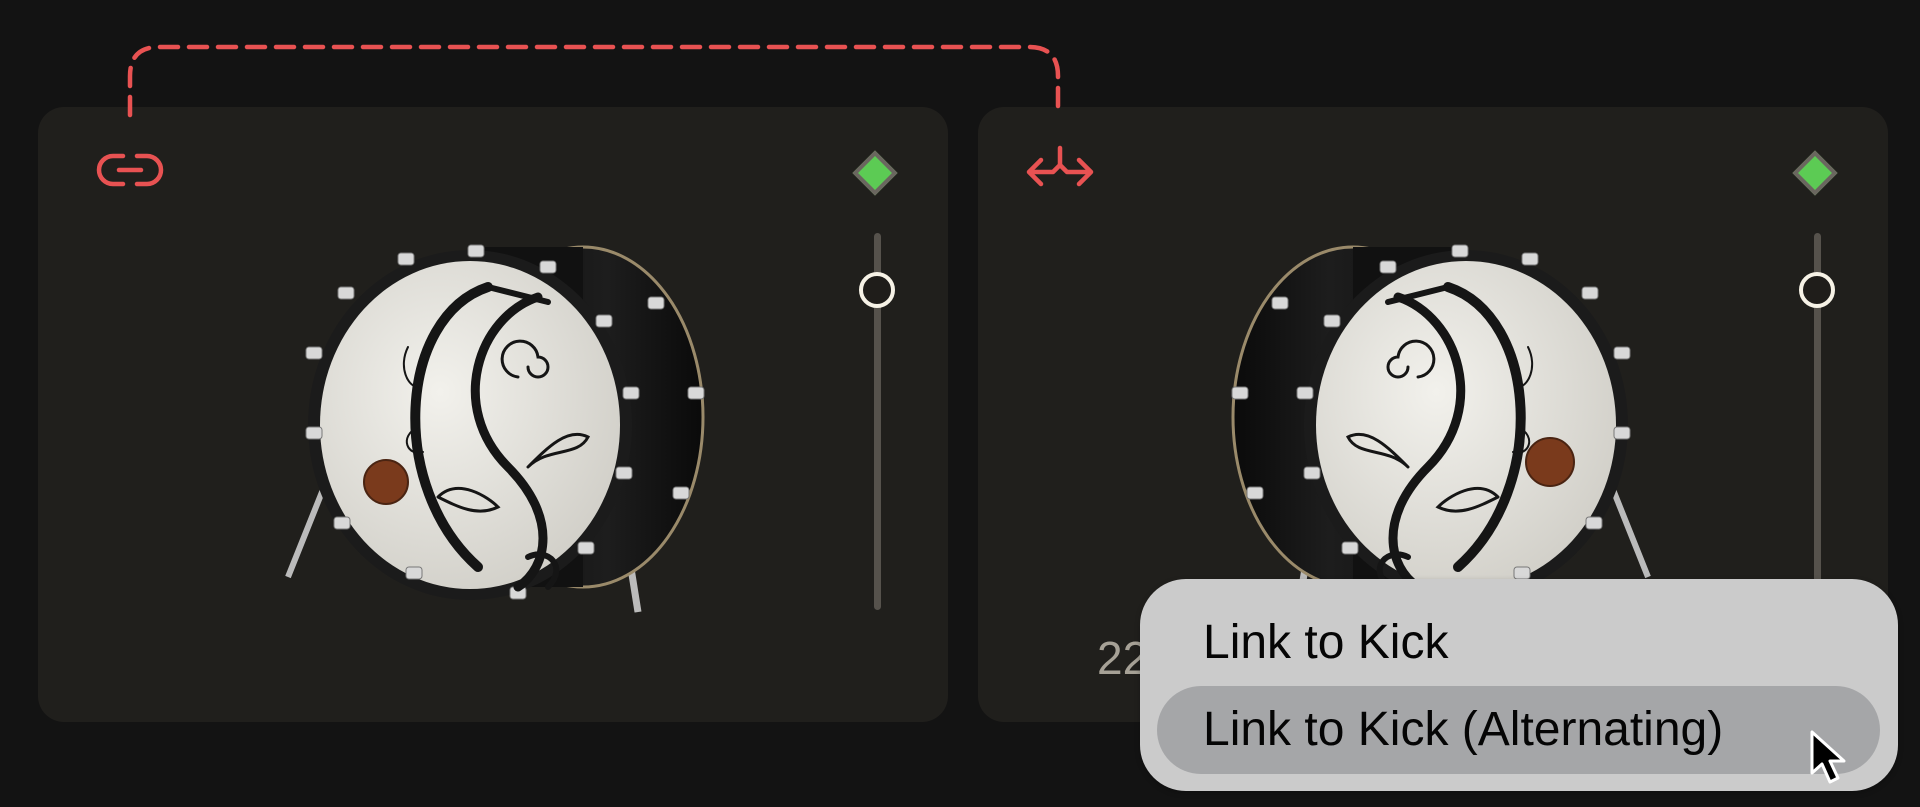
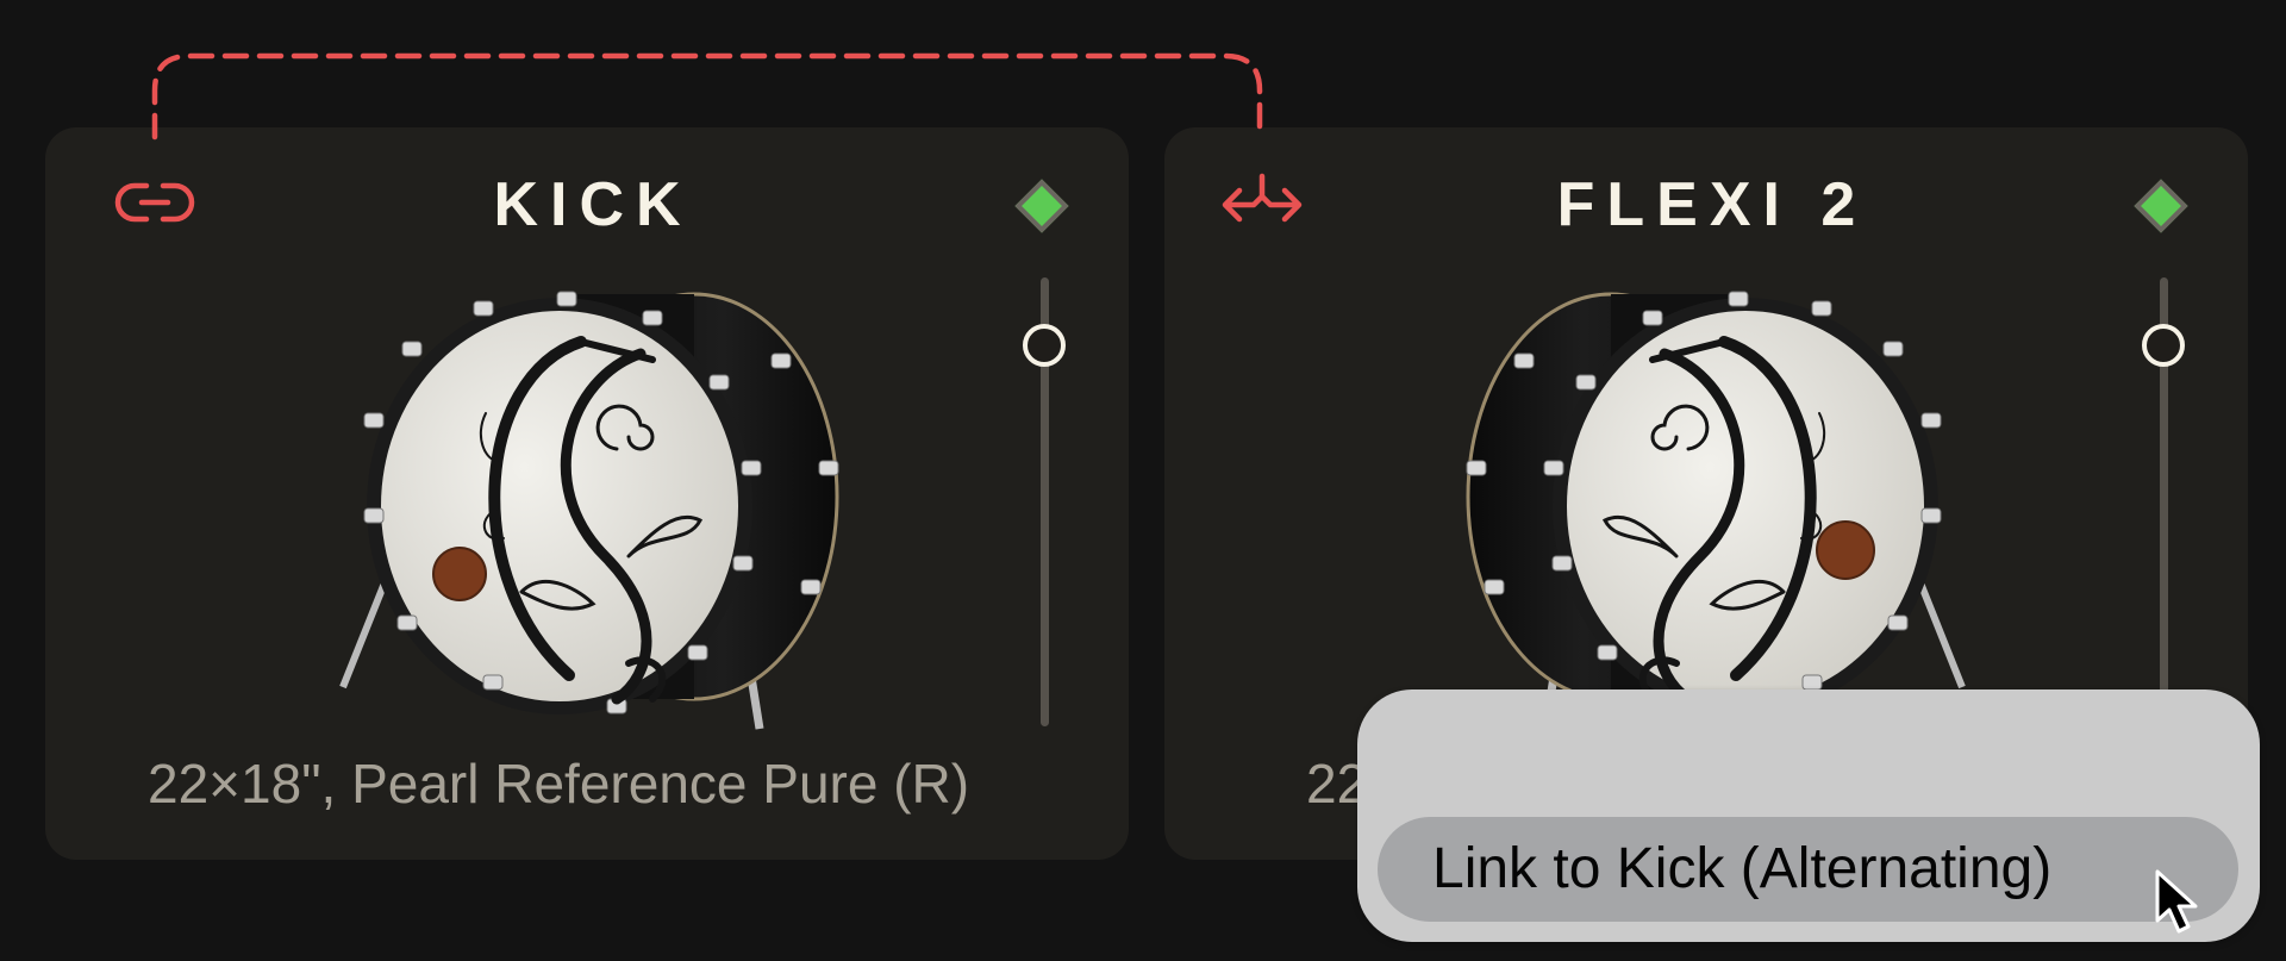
+ KICK
+ 22×18", Pearl Reference Pure (R)
+ FLEXI 2
  22
- Link to Kick
  Link to Kick (Alternating)
